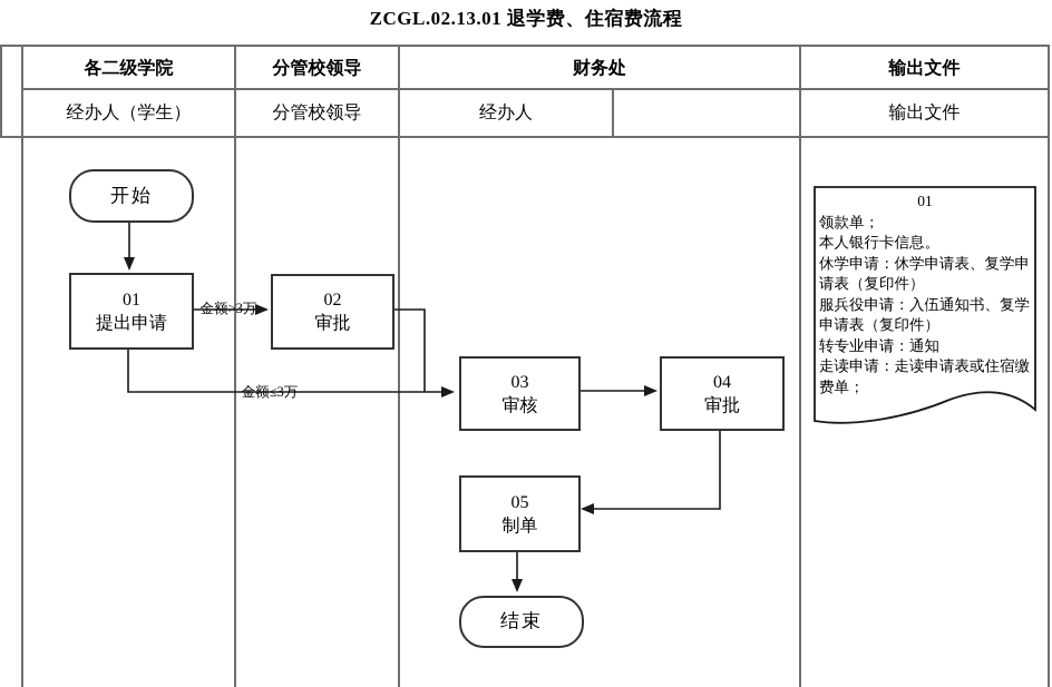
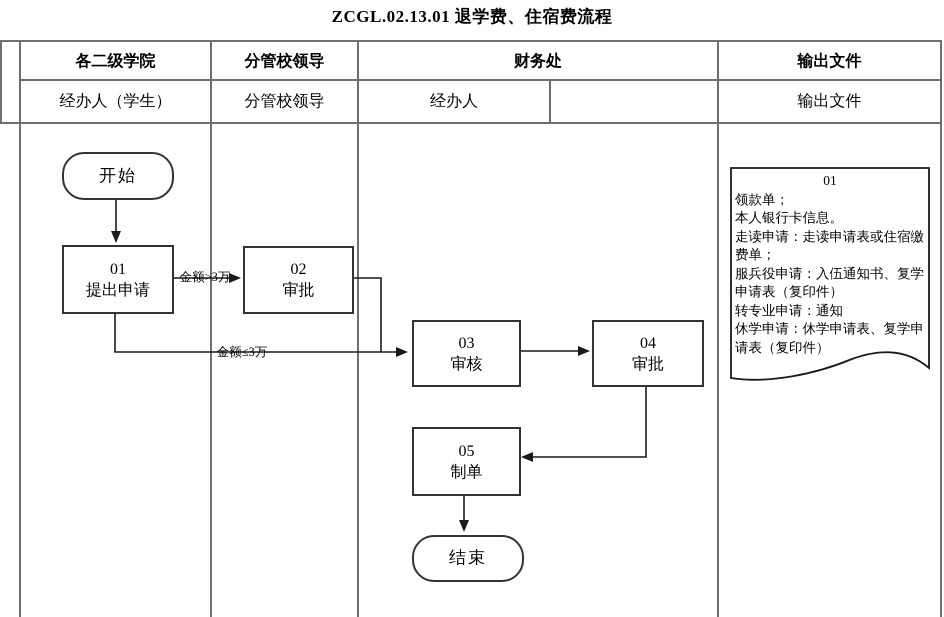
  ZCGL.02.13.01 退学费、住宿费流程
  各二级学院
  分管校领导
  财务处
  输出文件
  经办人（学生）
  分管校领导
  经办人
  输出文件
  开始
  01
  提出申请
  02
  审批
  03
  审核
  04
  审批
  05
  制单
  结束
  金额>3万
  金额≤3万
  01
  领款单；
  本人银行卡信息。
- 休学申请：休学申请表、复学申请表（复印件）
+ 走读申请：走读申请表或住宿缴费单；
  服兵役申请：入伍通知书、复学申请表（复印件）
  转专业申请：通知
- 走读申请：走读申请表或住宿缴费单；
+ 休学申请：休学申请表、复学申请表（复印件）
